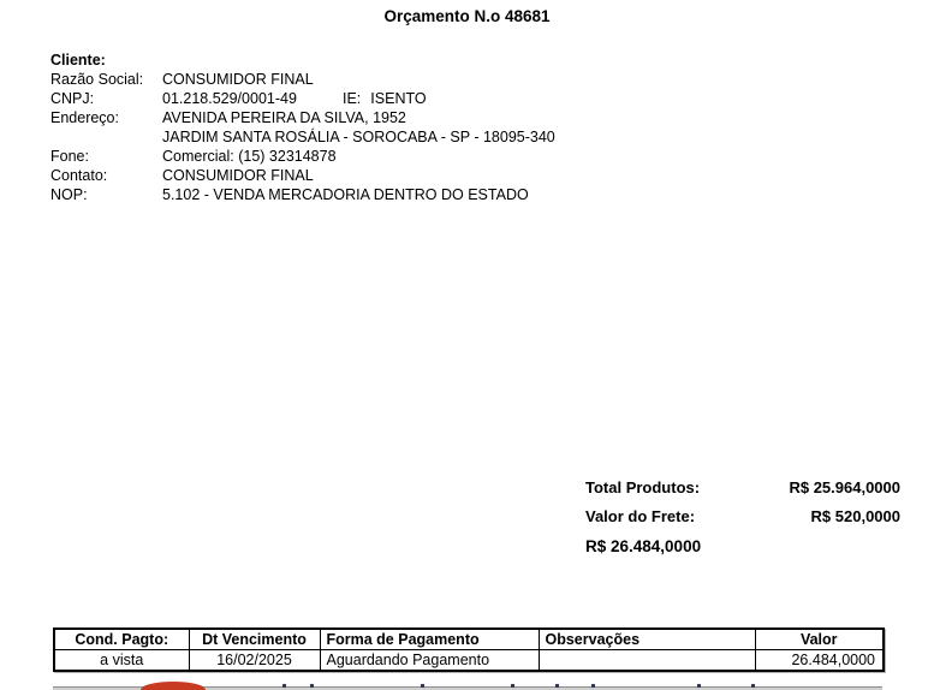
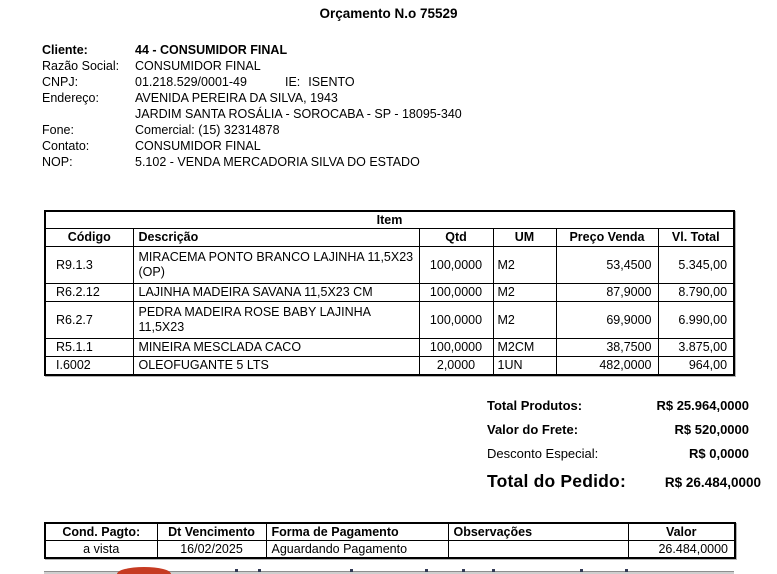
- Orçamento N.o 48681
+ Orçamento N.o 75529
  Cliente:
+ 44 - CONSUMIDOR FINAL
  Razão Social:
  CONSUMIDOR FINAL
  CNPJ:
  01.218.529/0001-49
  IE:
  ISENTO
  Endereço:
- AVENIDA PEREIRA DA SILVA, 1952
+ AVENIDA PEREIRA DA SILVA, 1943
  JARDIM SANTA ROSÁLIA - SOROCABA - SP - 18095-340
  Fone:
  Comercial: (15) 32314878
  Contato:
  CONSUMIDOR FINAL
  NOP:
- 5.102 - VENDA MERCADORIA DENTRO DO ESTADO
+ 5.102 - VENDA MERCADORIA SILVA DO ESTADO
+ Item
+ Código	Descrição	Qtd	UM	Preço Venda	Vl. Total
+ R9.1.3	MIRACEMA PONTO BRANCO LAJINHA 11,5X23 (OP)	100,0000	M2	53,4500	5.345,00
+ R6.2.12	LAJINHA MADEIRA SAVANA 11,5X23 CM	100,0000	M2	87,9000	8.790,00
+ R6.2.7	PEDRA MADEIRA ROSE BABY LAJINHA 11,5X23	100,0000	M2	69,9000	6.990,00
+ R5.1.1	MINEIRA MESCLADA CACO	100,0000	M2CM	38,7500	3.875,00
+ I.6002	OLEOFUGANTE 5 LTS	2,0000	1UN	482,0000	964,00
  Total Produtos:
  R$ 25.964,0000
  Valor do Frete:
  R$ 520,0000
+ Desconto Especial:
+ R$ 0,0000
+ Total do Pedido:
  R$ 26.484,0000
  Cond. Pagto:	Dt Vencimento	Forma de Pagamento	Observações	Valor
  a vista	16/02/2025	Aguardando Pagamento		26.484,0000
